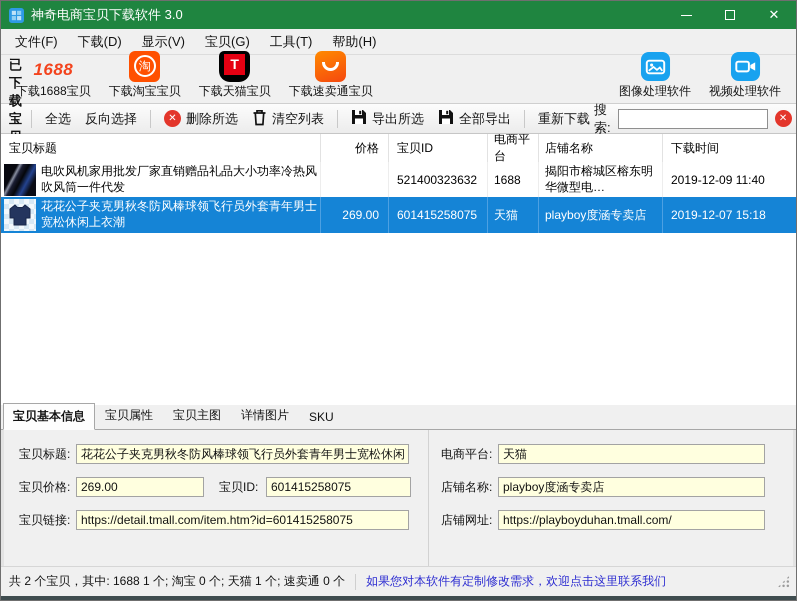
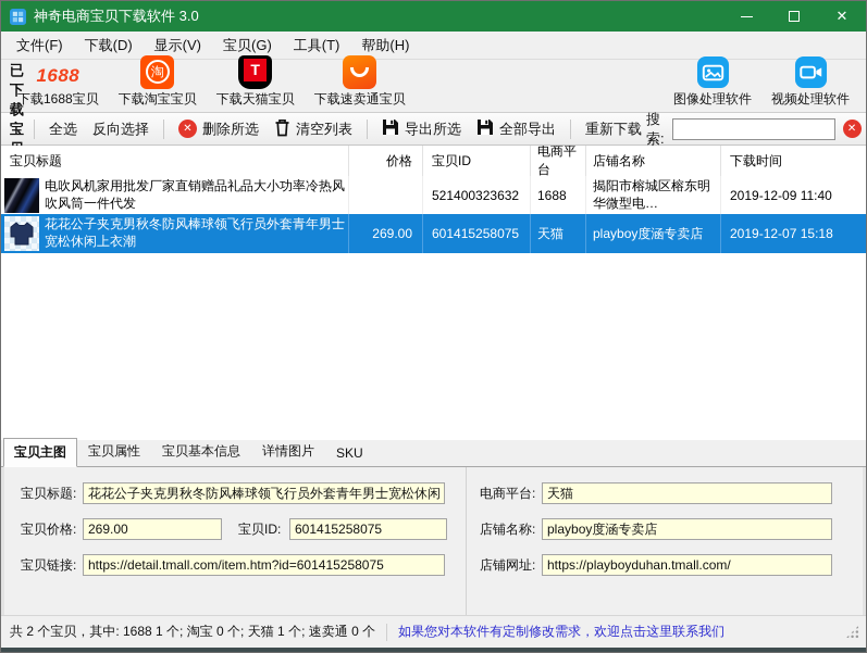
  神奇电商宝贝下载软件 3.0
  ✕
  文件(F)
  下载(D)
  显示(V)
  宝贝(G)
  工具(T)
  帮助(H)
  1688
  下载1688宝贝
  淘
  下载淘宝宝贝
  T
  下载天猫宝贝
  下载速卖通宝贝
  图像处理软件
  视频处理软件
  全选
  反向选择
  ✕
  删除所选
  清空列表
  导出所选
  全部导出
  重新下载
  搜索:
  ✕
  宝贝标题
  价格
  宝贝ID
  电商平台
  店铺名称
  下载时间
  电吹风机家用批发厂家直销赠品礼品大小功率冷热风吹风筒一件代发
  521400323632
  1688
  揭阳市榕城区榕东明华微型电…
  2019-12-09 11:40
  花花公子夹克男秋冬防风棒球领飞行员外套青年男士宽松休闲上衣潮
  269.00
  601415258075
  天猫
  playboy度涵专卖店
  2019-12-07 15:18
- 宝贝基本信息
+ 宝贝主图
  宝贝属性
- 宝贝主图
+ 宝贝基本信息
  详情图片
  SKU
  宝贝标题:
  花花公子夹克男秋冬防风棒球领飞行员外套青年男士宽松休闲
  宝贝价格:
  269.00
  宝贝ID:
  601415258075
  宝贝链接:
  https://detail.tmall.com/item.htm?id=601415258075
  电商平台:
  天猫
  店铺名称:
  playboy度涵专卖店
  店铺网址:
  https://playboyduhan.tmall.com/
  共 2 个宝贝，其中: 1688 1 个; 淘宝 0 个; 天猫 1 个; 速卖通 0 个
  如果您对本软件有定制修改需求，欢迎点击这里联系我们
